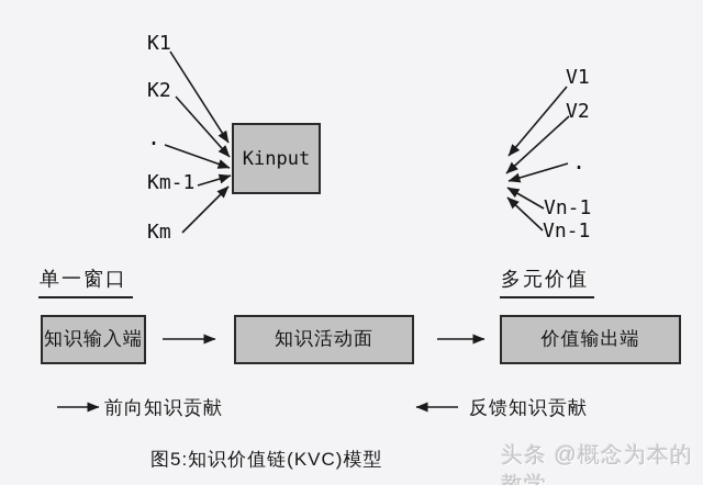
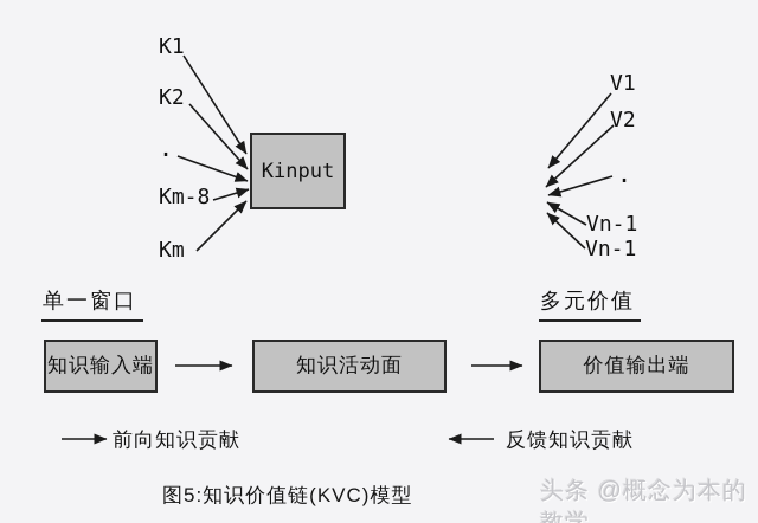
  K1
  K2
  .
- Km-1
+ Km-8
  Km
  Kinput
  V1
  V2
  .
  Vn-1
  Vn-1
  单一窗口
  多元价值
  知识输入端
  知识活动面
  价值输出端
  前向知识贡献
  反馈知识贡献
  图5:知识价值链(KVC)模型
  头条 @概念为本的
